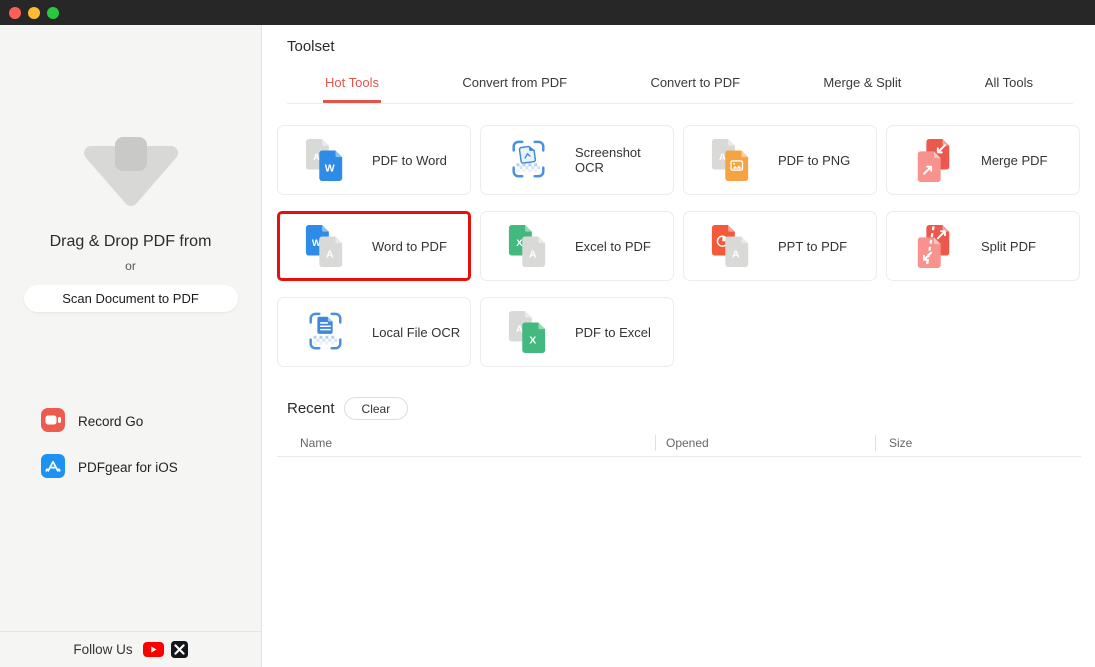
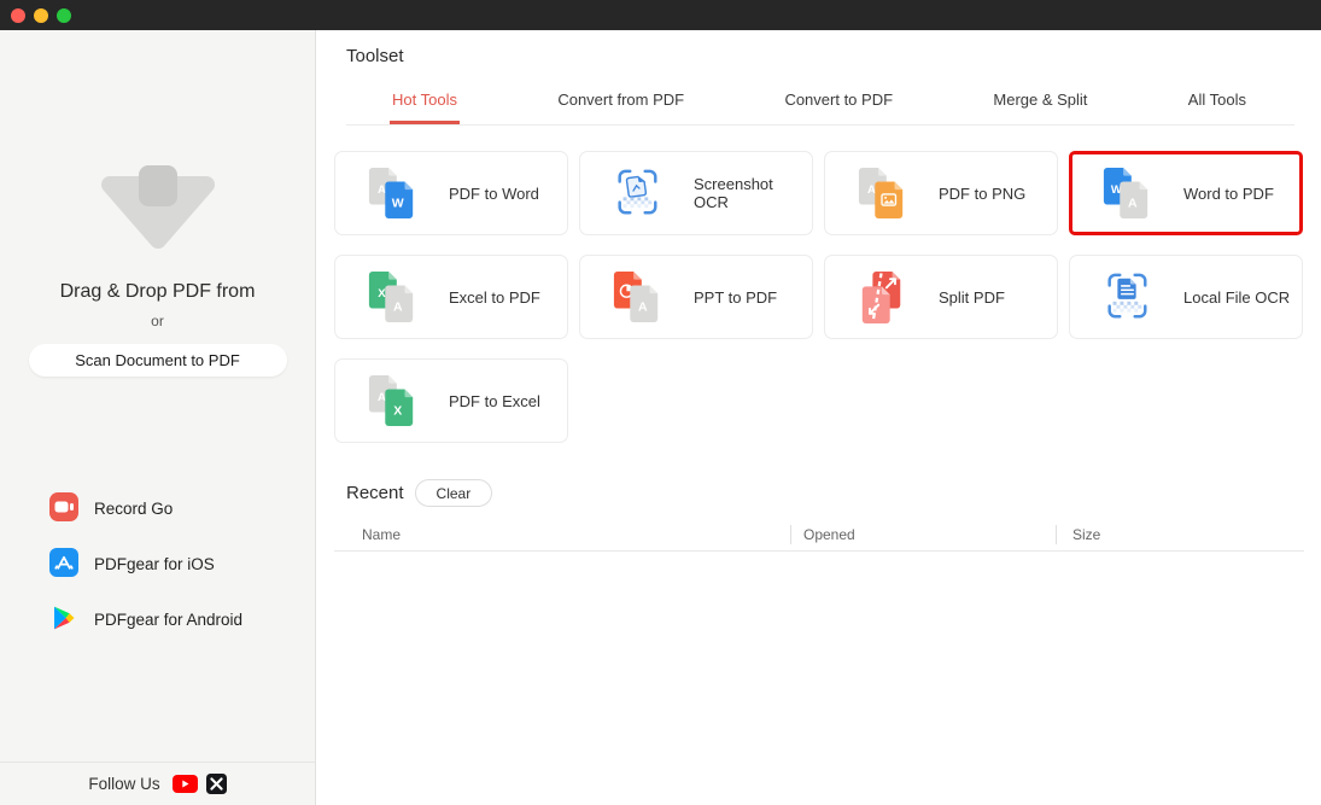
  Drag & Drop PDF from
  or
  Scan Document to PDF
  Record Go
  PDFgear for iOS
+ PDFgear for Android
  Follow Us
  Toolset
  Hot Tools
  Convert from PDF
  Convert to PDF
  Merge & Split
  All Tools
  A
  W
  PDF to Word
  Screenshot OCR
  A
  PDF to PNG
- Merge PDF
  W
  A
  Word to PDF
  X
  A
  Excel to PDF
  A
  PPT to PDF
  Split PDF
  Local File OCR
  A
  X
  PDF to Excel
  Recent
  Clear
  Name
  Opened
  Size
